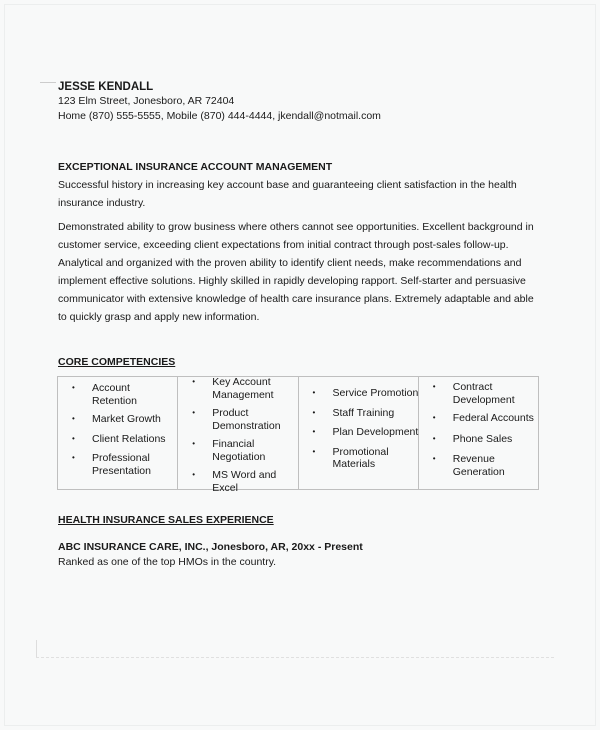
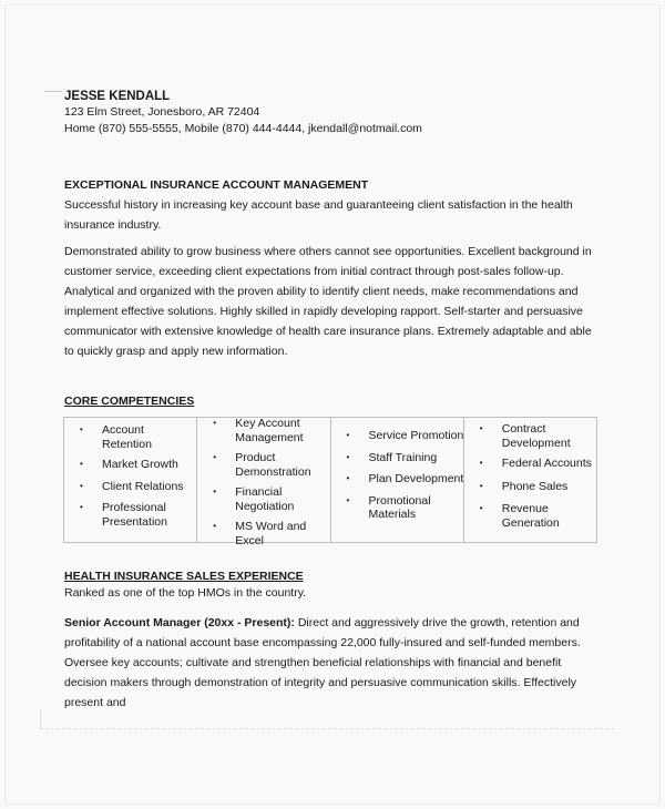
  JESSE KENDALL
  123 Elm Street, Jonesboro, AR 72404
  Home (870) 555-5555, Mobile (870) 444-4444, jkendall@notmail.com
  EXCEPTIONAL INSURANCE ACCOUNT MANAGEMENT
  Successful history in increasing key account base and guaranteeing client satisfaction in the health insurance industry.
  Demonstrated ability to grow business where others cannot see opportunities. Excellent background in customer service, exceeding client expectations from initial contract through post-sales follow-up. Analytical and organized with the proven ability to identify client needs, make recommendations and implement effective solutions. Highly skilled in rapidly developing rapport. Self-starter and persuasive communicator with extensive knowledge of health care insurance plans. Extremely adaptable and able to quickly grasp and apply new information.
  CORE COMPETENCIES
  •
  Account Retention
  •
  Market Growth
  •
  Client Relations
  •
  Professional Presentation
  •
  Key Account Management
  •
  Product Demonstration
  •
  Financial Negotiation
  •
  MS Word and Excel
  •
  Service Promotion
  •
  Staff Training
  •
  Plan Development
  •
  Promotional Materials
  •
  Contract Development
  •
  Federal Accounts
  •
  Phone Sales
  •
  Revenue Generation
  HEALTH INSURANCE SALES EXPERIENCE
- ABC INSURANCE CARE, INC., Jonesboro, AR, 20xx - Present
  Ranked as one of the top HMOs in the country.
+ Senior Account Manager (20xx - Present): Direct and aggressively drive the growth, retention and profitability of a national account base encompassing 22,000 fully-insured and self-funded members. Oversee key accounts; cultivate and strengthen beneficial relationships with financial and benefit decision makers through demonstration of integrity and persuasive communication skills. Effectively present and
